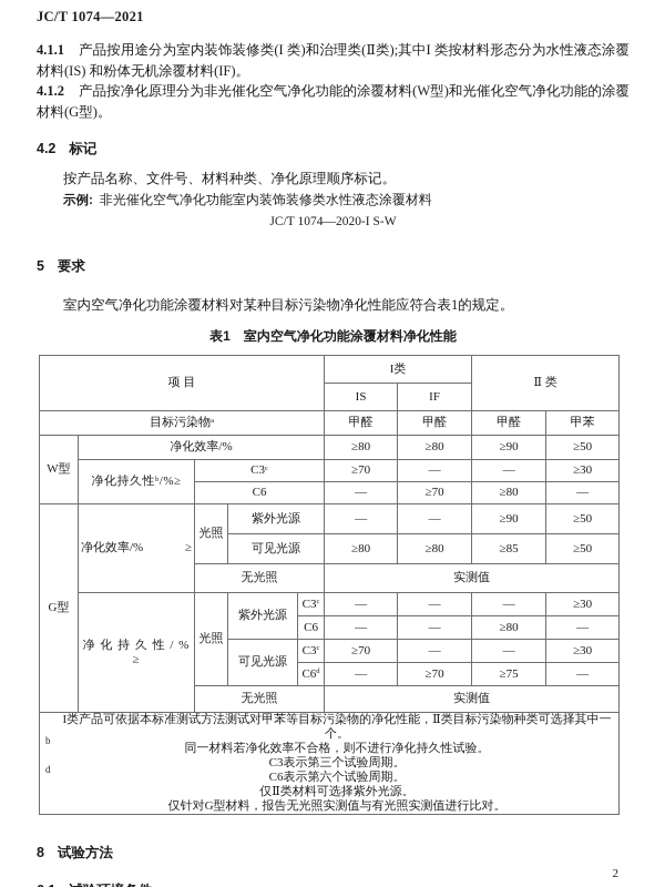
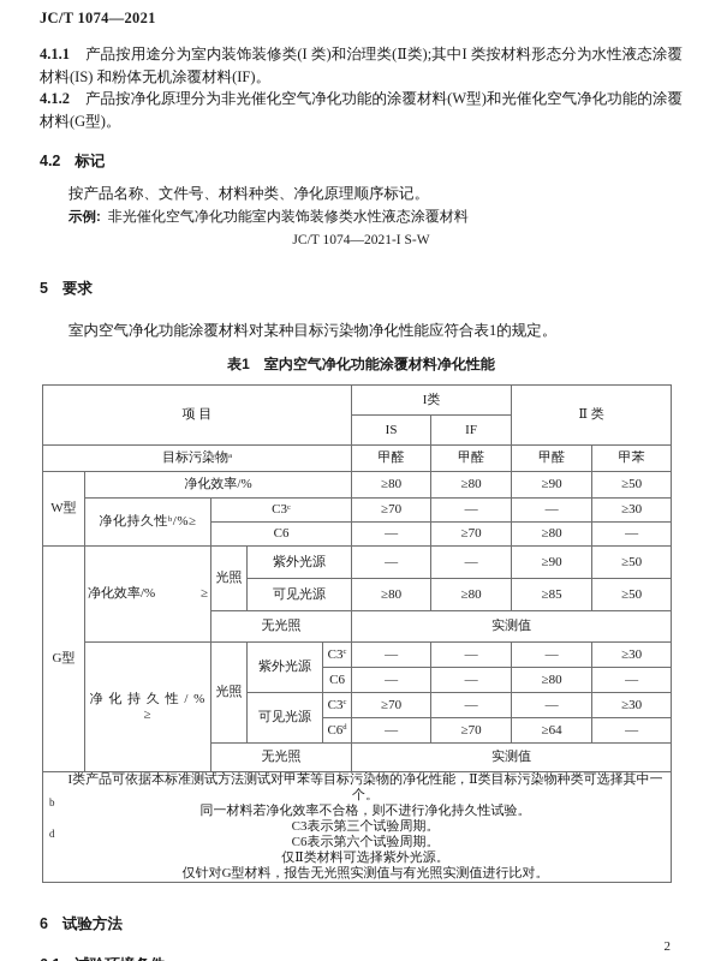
  JC/T 1074—2021
  4.1.1 产品按用途分为室内装饰装修类(I 类)和治理类(Ⅱ类);其中I 类按材料形态分为水性液态涂覆材料(IS) 和粉体无机涂覆材料(IF)。
  4.1.2 产品按净化原理分为非光催化空气净化功能的涂覆材料(W型)和光催化空气净化功能的涂覆材料(G型)。
  4.2 标记
  按产品名称、文件号、材料种类、净化原理顺序标记。
  示例: 非光催化空气净化功能室内装饰装修类水性液态涂覆材料
- JC/T 1074—2020-I S-W
+ JC/T 1074—2021-I S-W
  5 要求
  室内空气净化功能涂覆材料对某种目标污染物净化性能应符合表1的规定。
  表1 室内空气净化功能涂覆材料净化性能
  项 目	I类	Ⅱ 类
  IS	IF
  目标污染物	甲醛	甲醛	甲醛	甲苯
  W型	净化效率/%	≥80	≥80	≥90	≥50
  净化持久性 /%≥	C3	≥70	—	—	≥30
  C6	—	≥70	≥80	—
  G型	净化效率/% ≥	光照	紫外光源	—	—	≥90	≥50
  可见光源	≥80	≥80	≥85	≥50
  无光照	实测值
  净 化 持 久 性 / % ≥	光照	紫外光源	C3	—	—	—	≥30
  C6	—	—	≥80	—
  可见光源	C3	≥70	—	—	≥30
- C6	—	≥70	≥75	—
+ C6	—	≥70	≥64	—
  无光照	实测值
  I类产品可依据本标准测试方法测试对甲苯等目标污染物的净化性能，Ⅱ类目标污染物种类可选择其中一个。 b同一材料若净化效率不合格，则不进行净化持久性试验。 C3表示第三个试验周期。 dC6表示第六个试验周期。 仅Ⅱ类材料可选择紫外光源。 仅针对G型材料，报告无光照实测值与有光照实测值进行比对。
- 8 试验方法
+ 6 试验方法
  2
